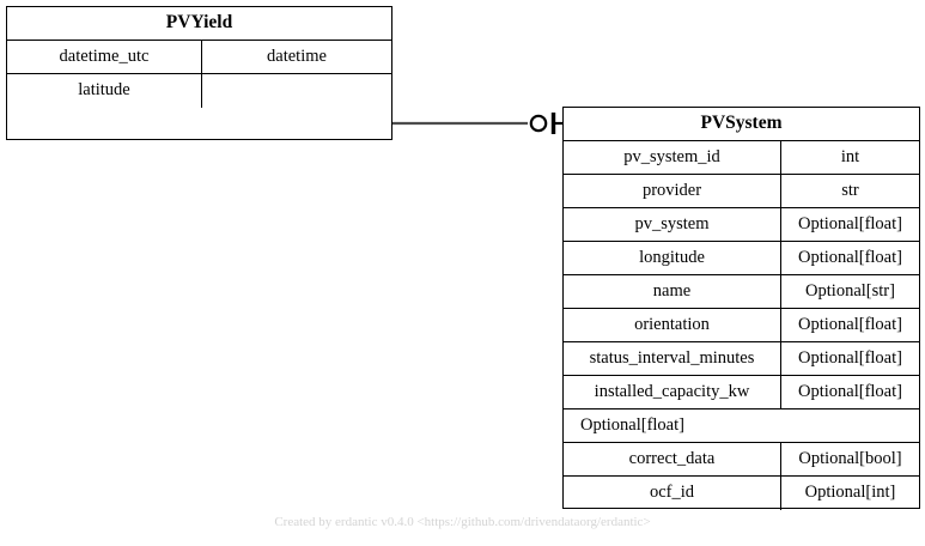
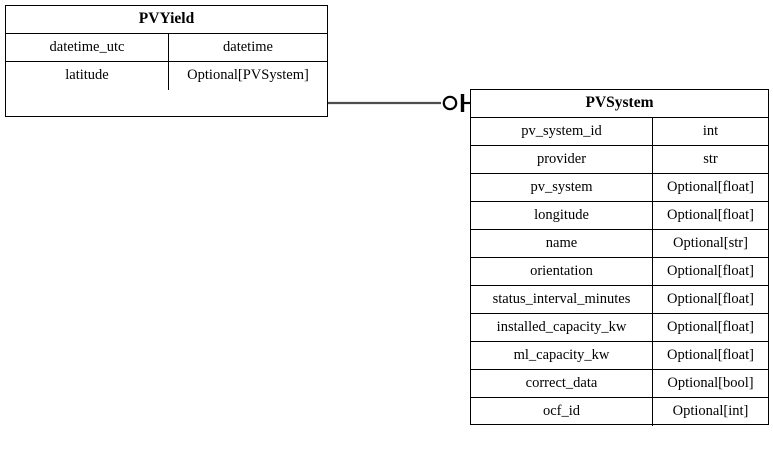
  PVYield
  datetime_utc
  datetime
  latitude
+ Optional[PVSystem]
  PVSystem
  pv_system_id
  int
  provider
  str
  pv_system
  Optional[float]
  longitude
  Optional[float]
  name
  Optional[str]
  orientation
  Optional[float]
  status_interval_minutes
  Optional[float]
  installed_capacity_kw
  Optional[float]
+ ml_capacity_kw
  Optional[float]
  correct_data
  Optional[bool]
  ocf_id
  Optional[int]
- Created by erdantic v0.4.0 <https://github.com/drivendataorg/erdantic>
